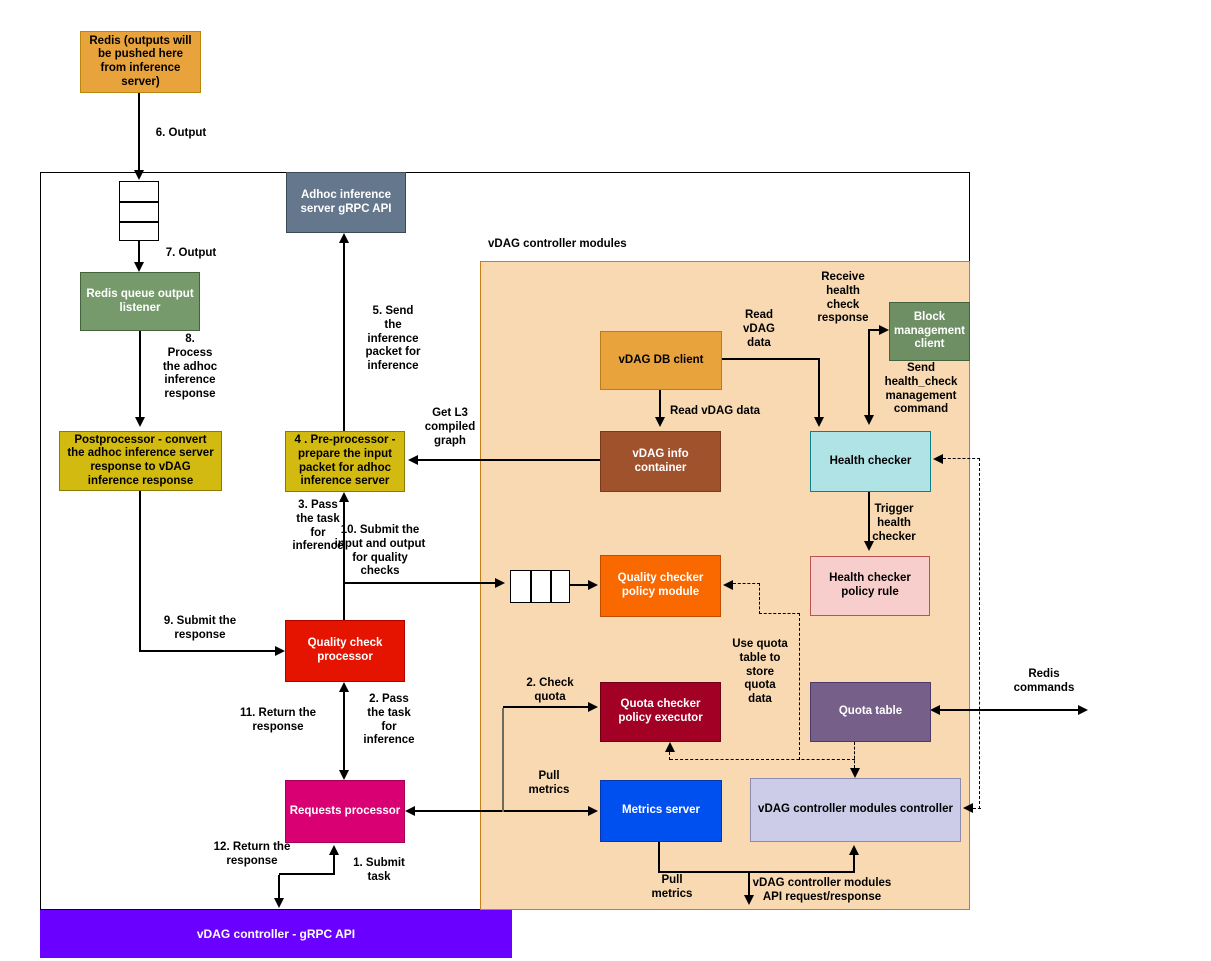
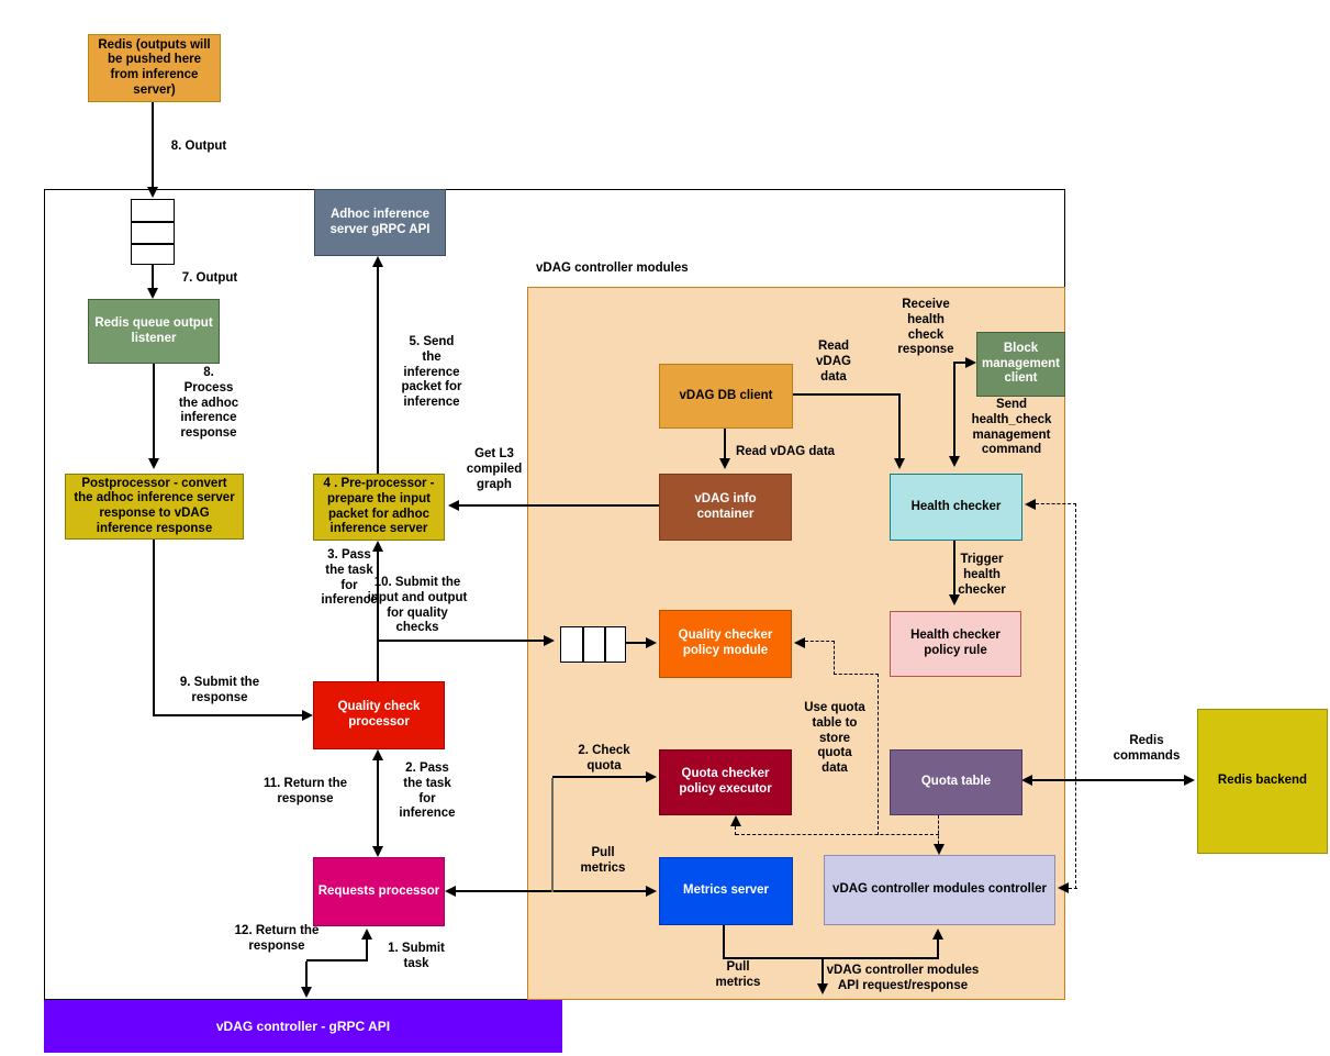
  vDAG controller modules
  Redis (outputs will
  be pushed here
  from inference
  server)
  Adhoc inference
  server gRPC API
  Redis queue output
  listener
  Postprocessor - convert
  the adhoc inference server
  response to vDAG
  inference response
  4 . Pre-processor -
  prepare the input
  packet for adhoc
  inference server
  Quality check
  processor
  Requests processor
  vDAG DB client
  Block
  management
  client
  Health checker
  vDAG info
  container
  Health checker
  policy rule
  Quality checker
  policy module
  Quota checker
  policy executor
  Quota table
  Metrics server
  vDAG controller modules controller
+ Redis backend
- 6. Output
+ 8. Output
  7. Output
  8.
  Process
  the adhoc
  inference
  response
  5. Send
  the
  inference
  packet for
  inference
  Get L3
  compiled
  graph
  3. Pass
  the task
  for
  inference
  10. Submit the
  input and output
  for quality
  checks
  9. Submit the
  response
  11. Return the
  response
  2. Pass
  the task
  for
  inference
  12. Return the
  response
  1. Submit
  task
  2. Check
  quota
  Pull
  metrics
  Pull
  metrics
  vDAG controller modules
  API request/response
  Read
  vDAG
  data
  Read vDAG data
  Receive
  health
  check
  response
  Send
  health_check
  management
  command
  Trigger
  health
  checker
  Use quota
  table to
  store
  quota
  data
  Redis
  commands
  vDAG controller - gRPC API
